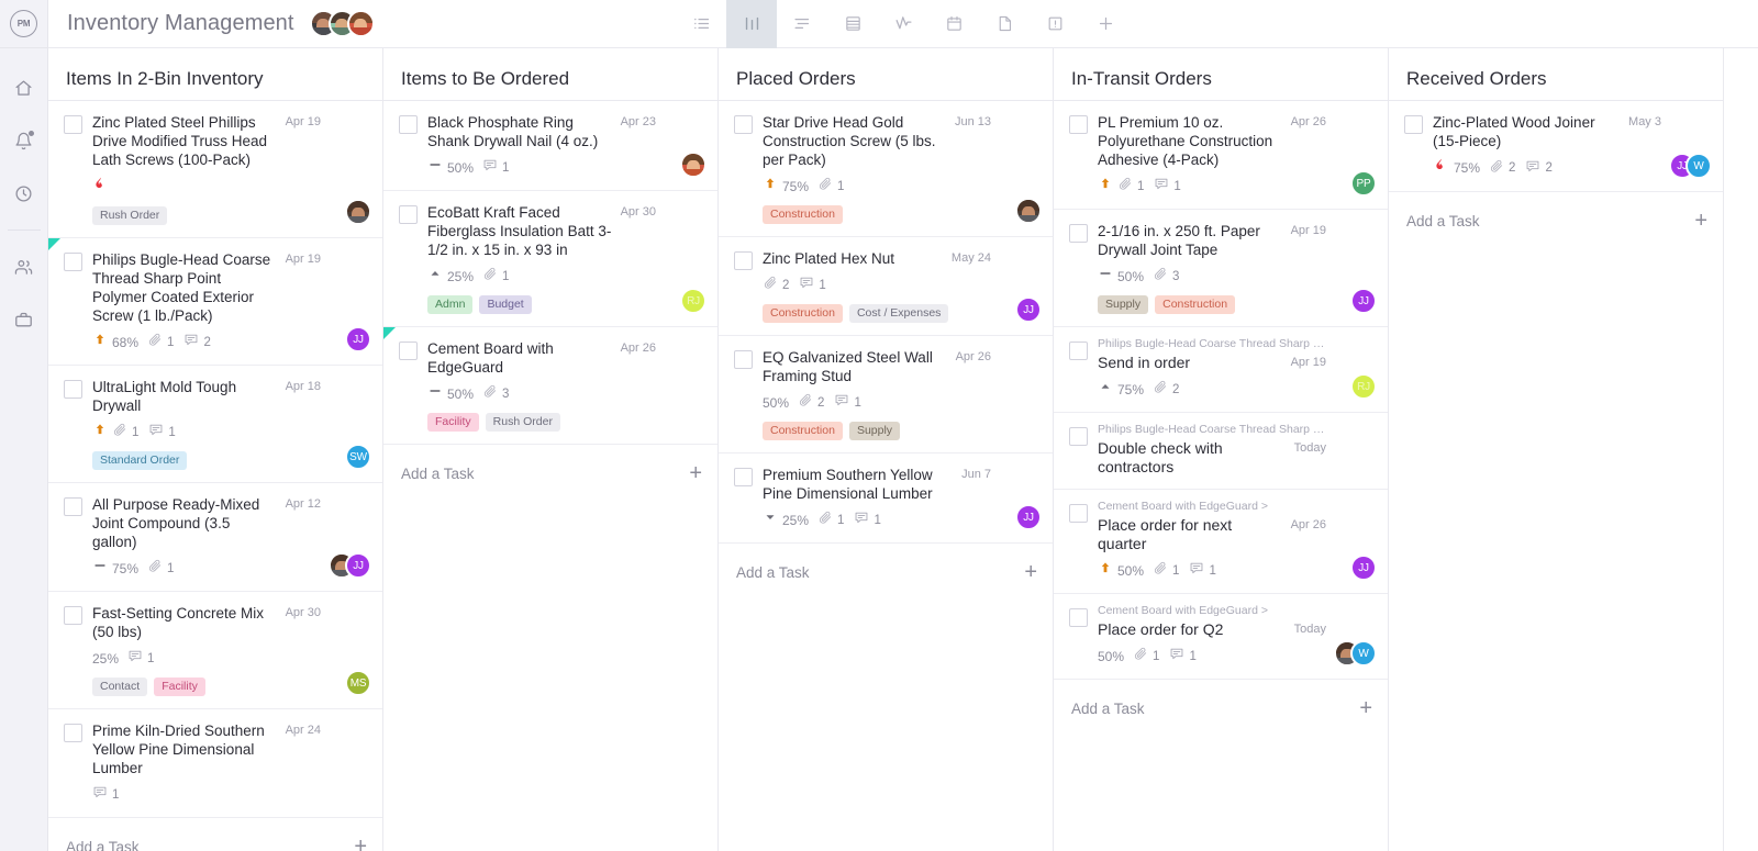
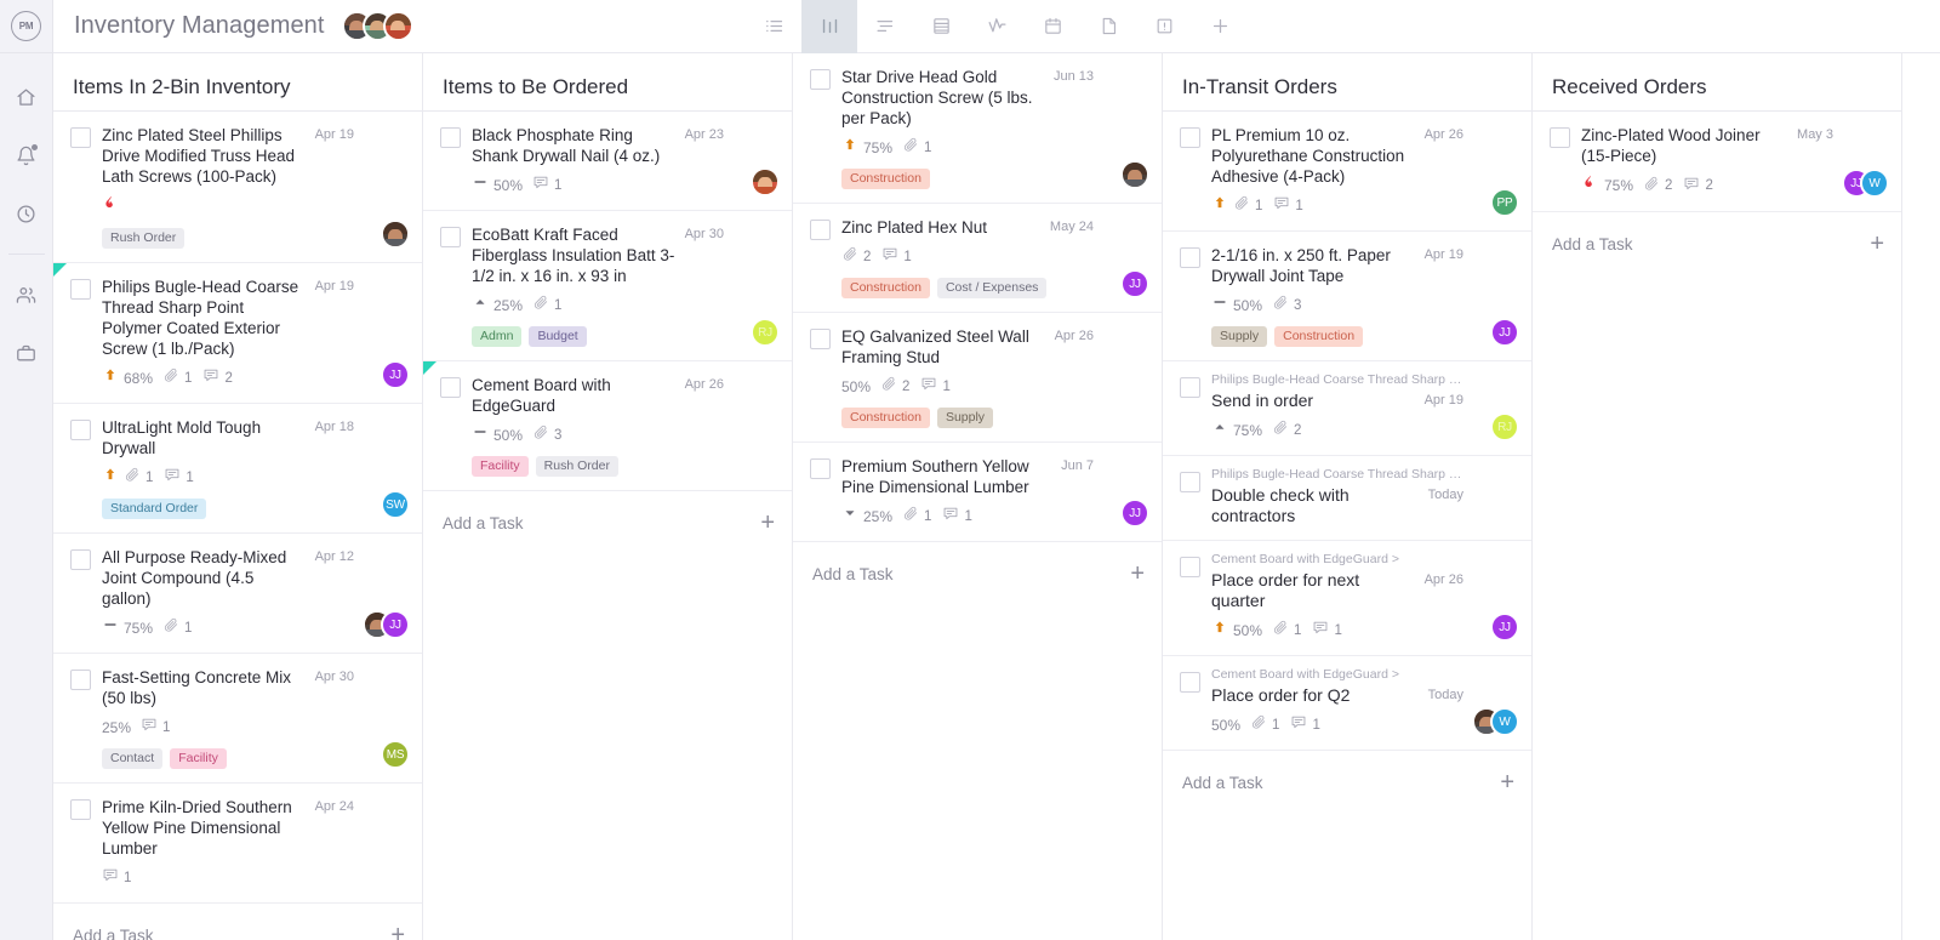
  PM
  Inventory Management
  Items In 2-Bin Inventory
  Zinc Plated Steel Phillips Drive Modified Truss Head Lath Screws (100-Pack)
  Apr 19
  Rush Order
  Philips Bugle-Head Coarse Thread Sharp Point Polymer Coated Exterior Screw (1 lb./Pack)
  Apr 19
  68%
  1
  2
  JJ
  UltraLight Mold Tough Drywall
  Apr 18
  1
  1
  Standard Order
  SW
- All Purpose Ready-Mixed Joint Compound (3.5 gallon)
+ All Purpose Ready-Mixed Joint Compound (4.5 gallon)
  Apr 12
  75%
  1
  JJ
  Fast-Setting Concrete Mix (50 lbs)
  Apr 30
  25%
  1
  Contact
  Facility
  MS
  Prime Kiln-Dried Southern Yellow Pine Dimensional Lumber
  Apr 24
  1
  Add a Task
  +
  Items to Be Ordered
  Black Phosphate Ring Shank Drywall Nail (4 oz.)
  Apr 23
  50%
  1
- EcoBatt Kraft Faced Fiberglass Insulation Batt 3-1/2 in. x 15 in. x 93 in
+ EcoBatt Kraft Faced Fiberglass Insulation Batt 3-1/2 in. x 16 in. x 93 in
  Apr 30
  25%
  1
  Admn
  Budget
  RJ
  Cement Board with EdgeGuard
  Apr 26
  50%
  3
  Facility
  Rush Order
  Add a Task
  +
- Placed Orders
  Star Drive Head Gold Construction Screw (5 lbs. per Pack)
  Jun 13
  75%
  1
  Construction
  Zinc Plated Hex Nut
  May 24
  2
  1
  Construction
  Cost / Expenses
  JJ
  EQ Galvanized Steel Wall Framing Stud
  Apr 26
  50%
  2
  1
  Construction
  Supply
  Premium Southern Yellow Pine Dimensional Lumber
  Jun 7
  25%
  1
  1
  JJ
  Add a Task
  +
  In-Transit Orders
  PL Premium 10 oz. Polyurethane Construction Adhesive (4-Pack)
  Apr 26
  1
  1
  PP
  2-1/16 in. x 250 ft. Paper Drywall Joint Tape
  Apr 19
  50%
  3
  Supply
  Construction
  JJ
  Philips Bugle-Head Coarse Thread Sharp Po
  Send in order
  Apr 19
  75%
  2
  RJ
  Philips Bugle-Head Coarse Thread Sharp Po
  Double check with contractors
  Today
  Cement Board with EdgeGuard >
  Place order for next quarter
  Apr 26
  50%
  1
  1
  JJ
  Cement Board with EdgeGuard >
  Place order for Q2
  Today
  50%
  1
  1
  W
  Add a Task
  +
  Received Orders
  Zinc-Plated Wood Joiner (15-Piece)
  May 3
  75%
  2
  2
  W
  Add a Task
  +
